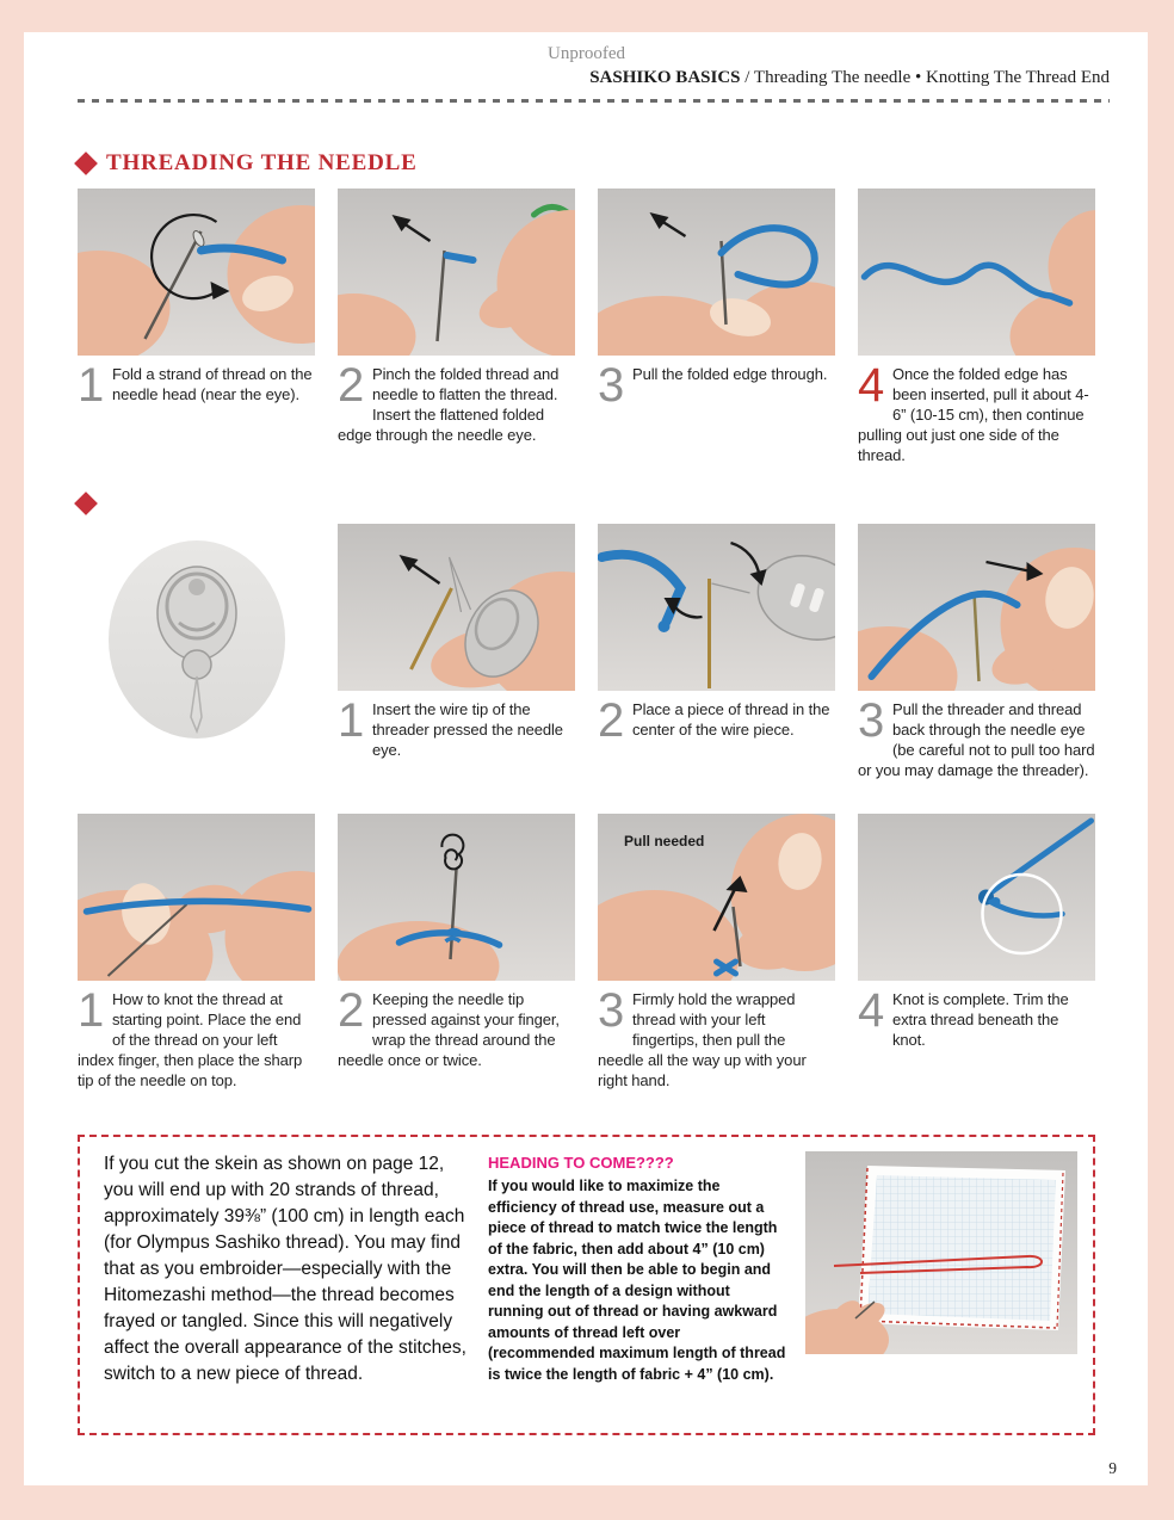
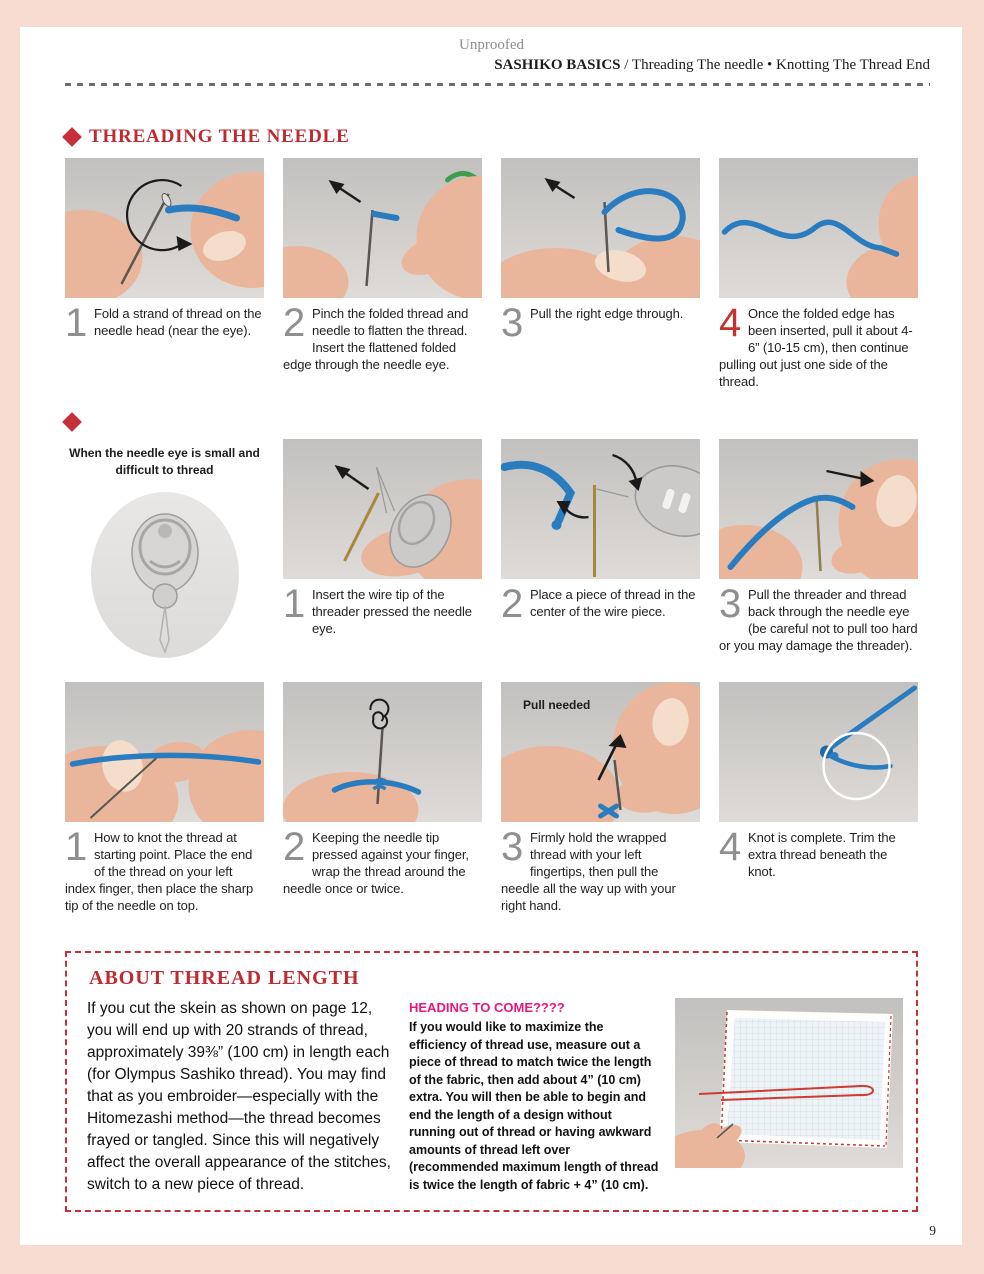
  Unproofed
  SASHIKO BASICS / Threading The needle • Knotting The Thread End
  THREADING THE NEEDLE
  1
  Fold a strand of thread on the needle head (near the eye).
  2
  Pinch the folded thread and needle to flatten the thread. Insert the flattened folded edge through the needle eye.
  3
- Pull the folded edge through.
+ Pull the right edge through.
  4
  Once the folded edge has been inserted, pull it about 4-6” (10-15 cm), then continue pulling out just one side of the thread.
+ When the needle eye is small and difficult to thread
  1
  Insert the wire tip of the threader pressed the needle eye.
  2
  Place a piece of thread in the center of the wire piece.
  3
  Pull the threader and thread back through the needle eye (be careful not to pull too hard or you may damage the threader).
  1
  How to knot the thread at starting point. Place the end of the thread on your left index finger, then place the sharp tip of the needle on top.
  2
  Keeping the needle tip pressed against your finger, wrap the thread around the needle once or twice.
  Pull needed
  3
  Firmly hold the wrapped thread with your left fingertips, then pull the needle all the way up with your right hand.
  4
  Knot is complete. Trim the extra thread beneath the knot.
+ ABOUT THREAD LENGTH
  If you cut the skein as shown on page 12, you will end up with 20 strands of thread, approximately 39⅜” (100 cm) in length each (for Olympus Sashiko thread). You may find that as you embroider—especially with the Hitomezashi method—the thread becomes frayed or tangled. Since this will negatively affect the overall appearance of the stitches, switch to a new piece of thread.
  HEADING TO COME????
  If you would like to maximize the efficiency of thread use, measure out a piece of thread to match twice the length of the fabric, then add about 4” (10 cm) extra. You will then be able to begin and end the length of a design without running out of thread or having awkward amounts of thread left over (recommended maximum length of thread is twice the length of fabric + 4” (10 cm).
  9
